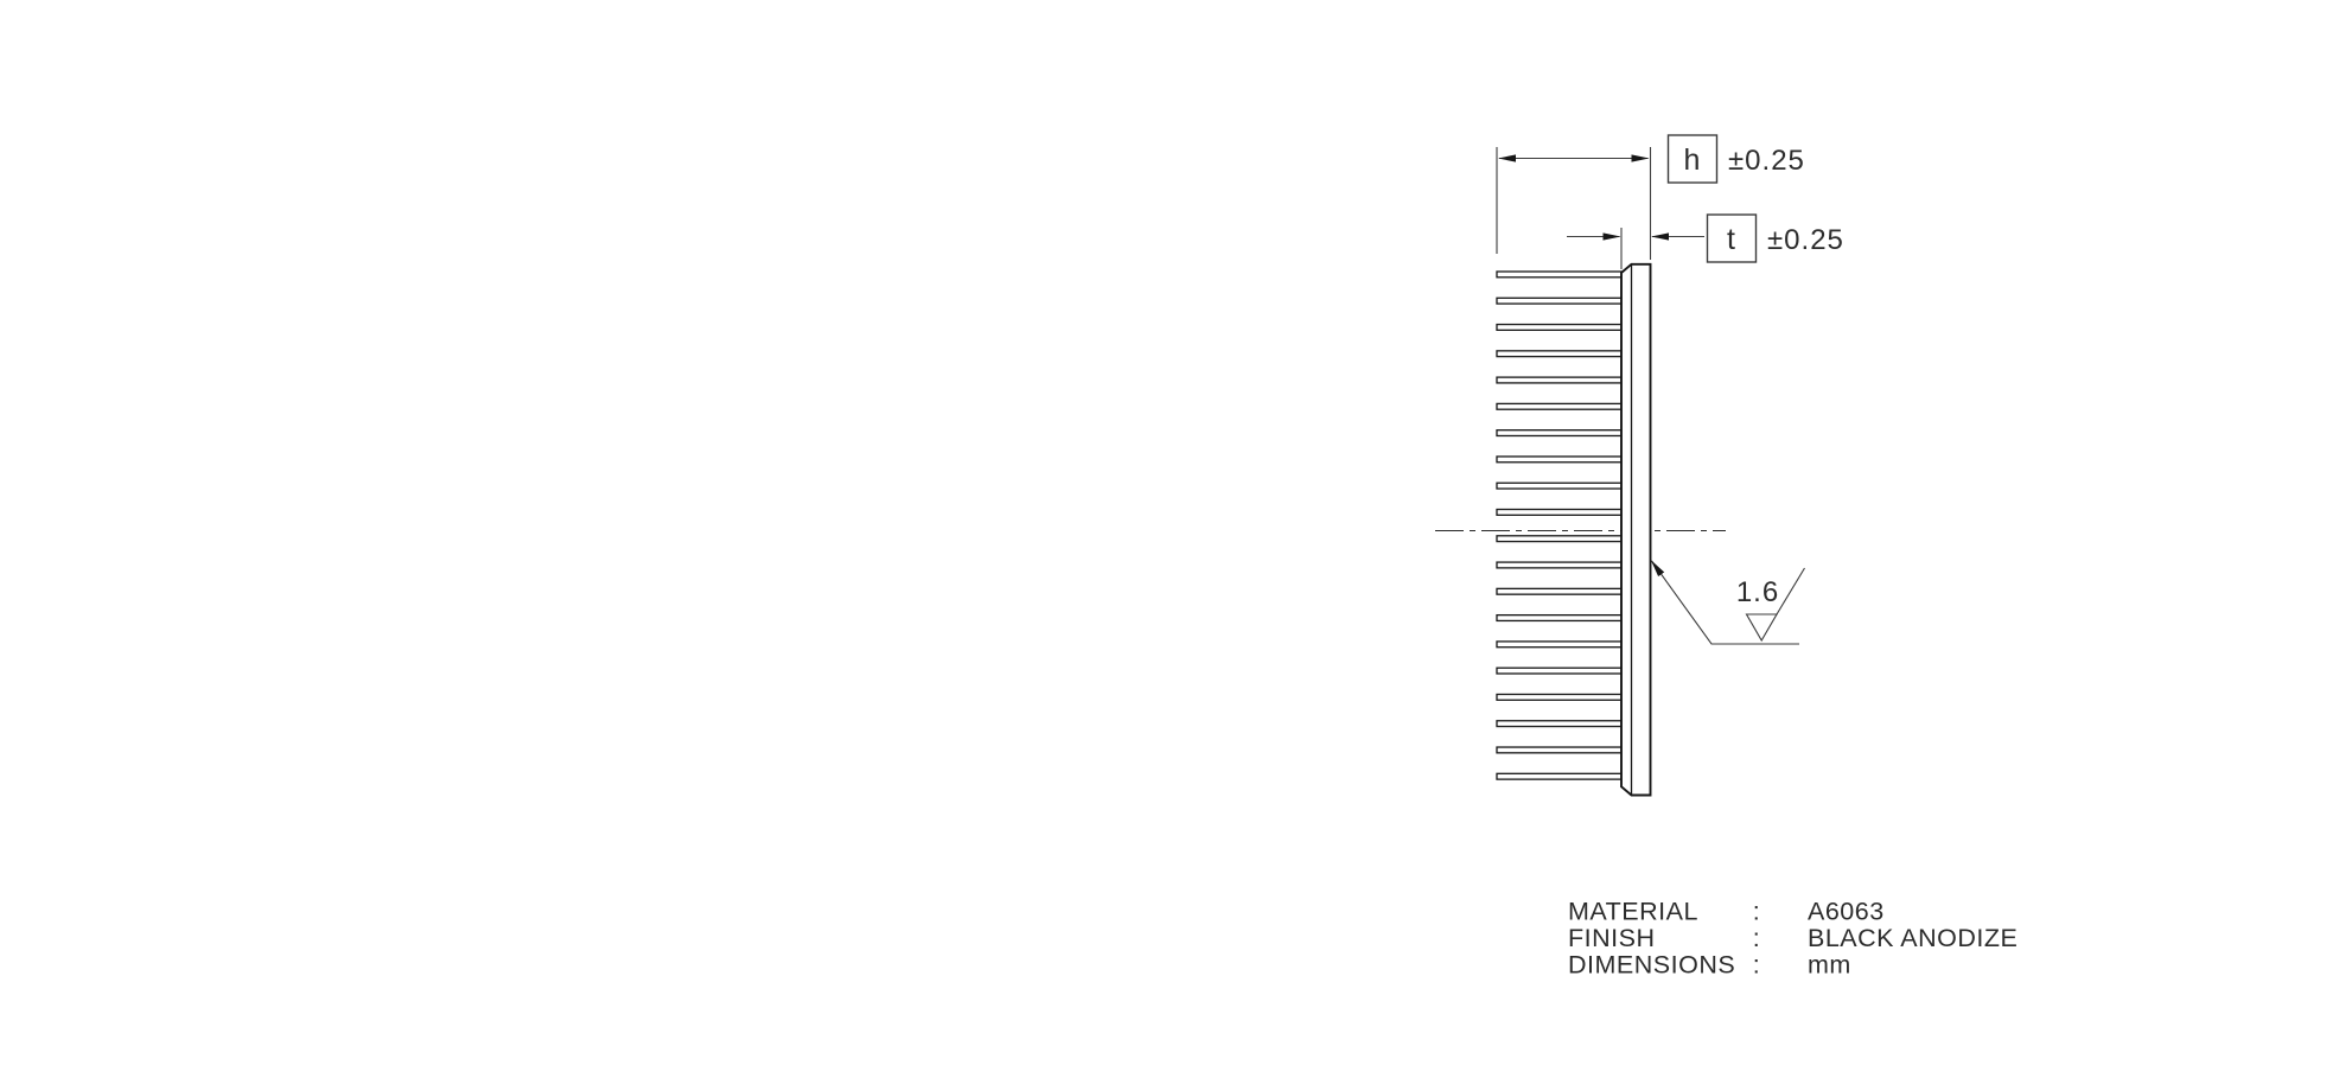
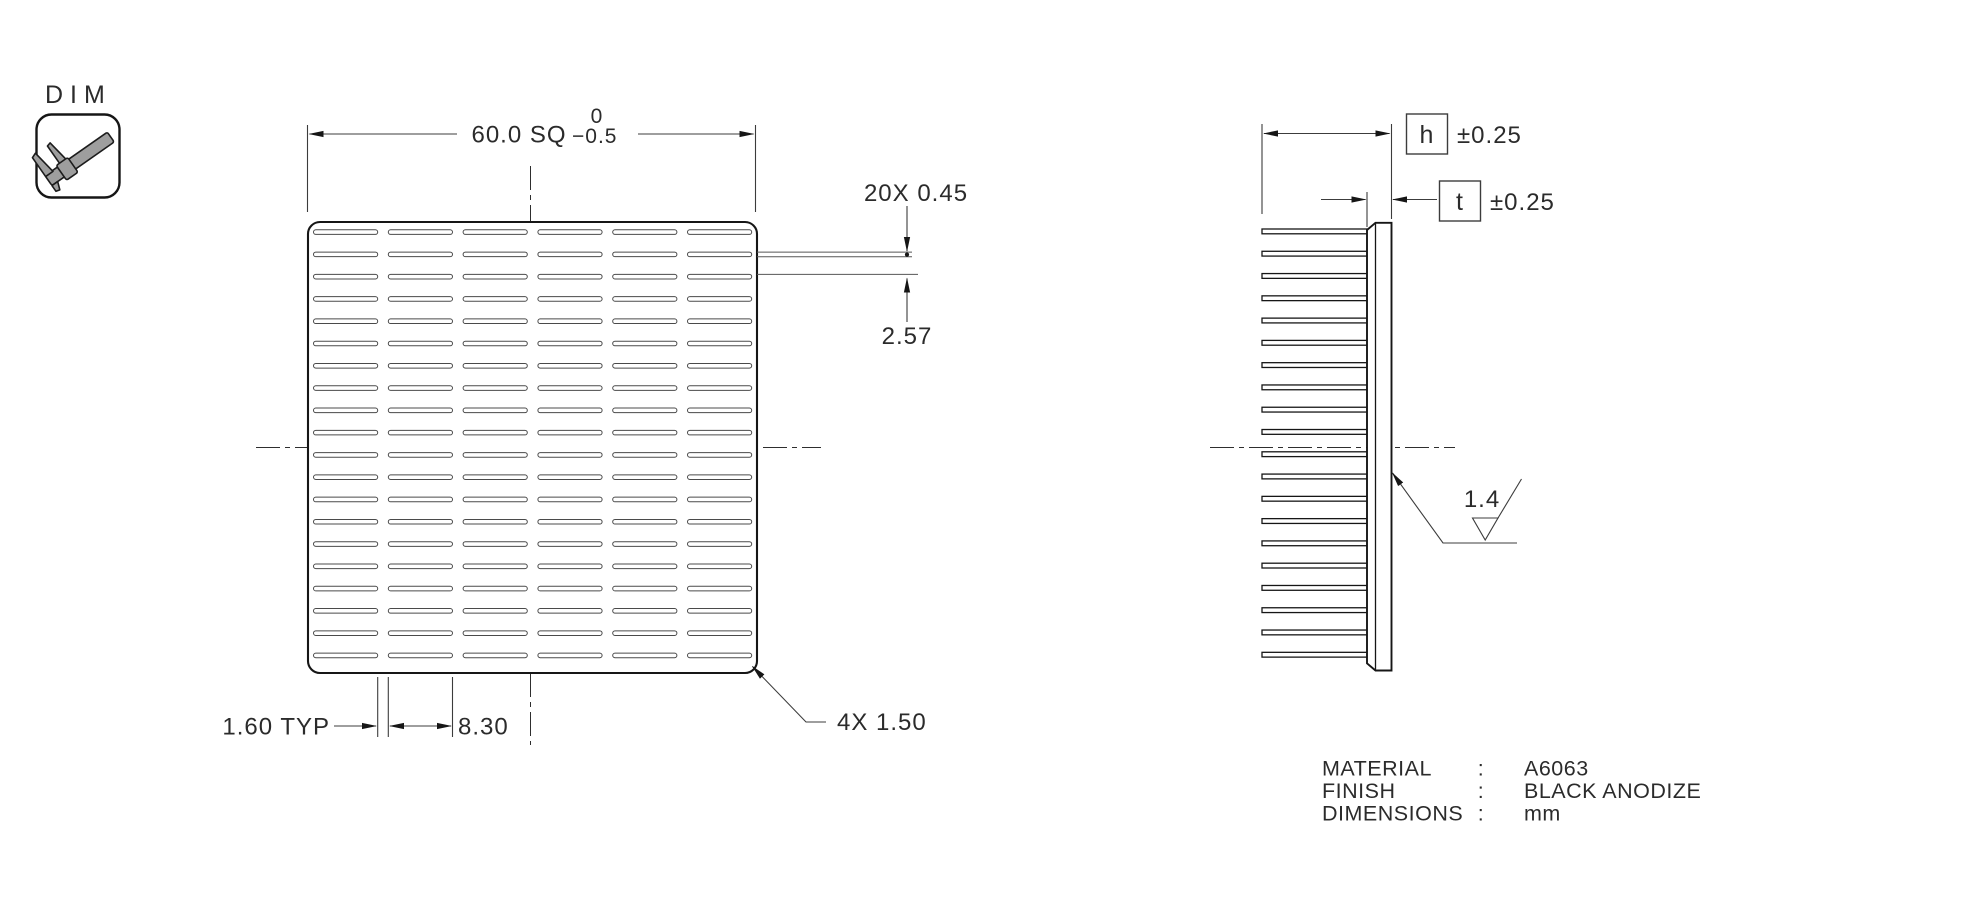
+ DIM
+ 60.0 SQ
+ 0
+ −0.5
+ 20X 0.45
+ 2.57
+ 1.60 TYP
+ 8.30
+ 4X 1.50
  h
  ±0.25
  t
  ±0.25
- 1.6
+ 1.4
  MATERIAL
  :
  A6063
  FINISH
  :
  BLACK ANODIZE
  DIMENSIONS
  :
  mm
